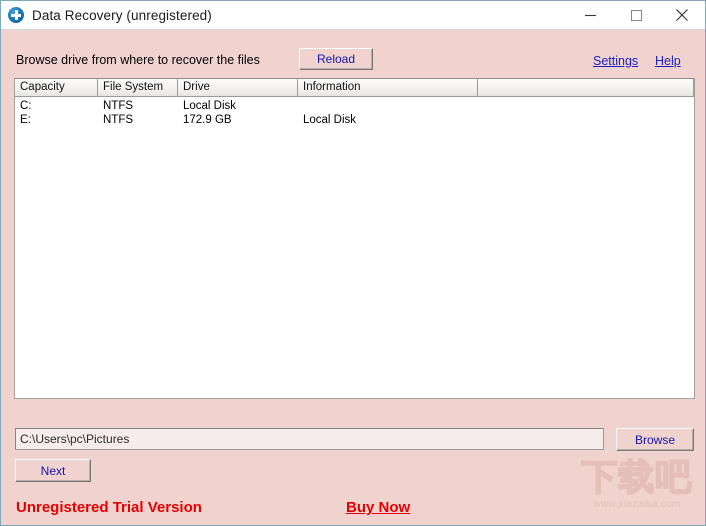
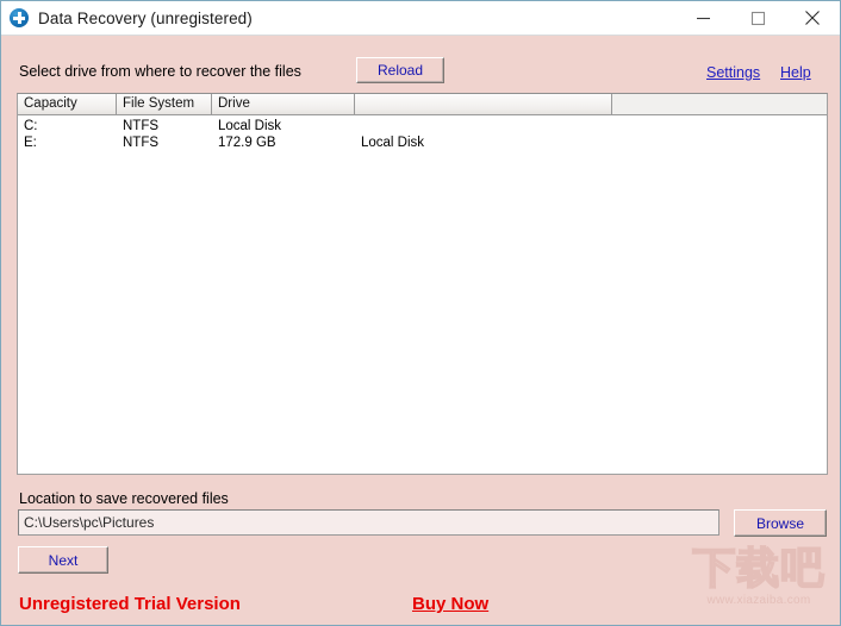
  Data Recovery (unregistered)
- Browse drive from where to recover the files
+ Select drive from where to recover the files
  Reload
  Settings
  Help
  Capacity
  File System
  Drive
- Information
  C:
  NTFS
  Local Disk
  E:
  NTFS
  172.9 GB
  Local Disk
+ Location to save recovered files
  C:\Users\pc\Pictures
  Browse
  Next
  Unregistered Trial Version
  Buy Now
